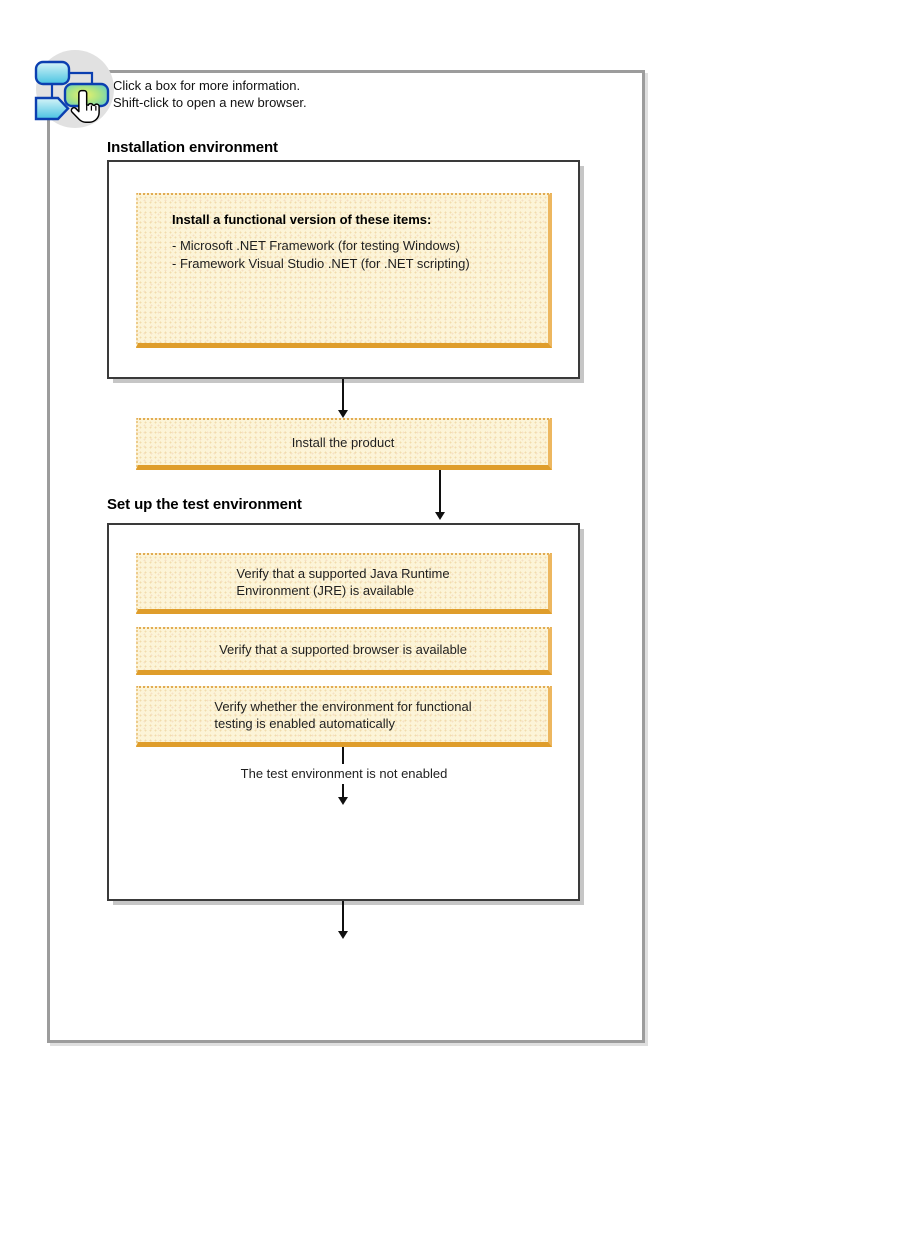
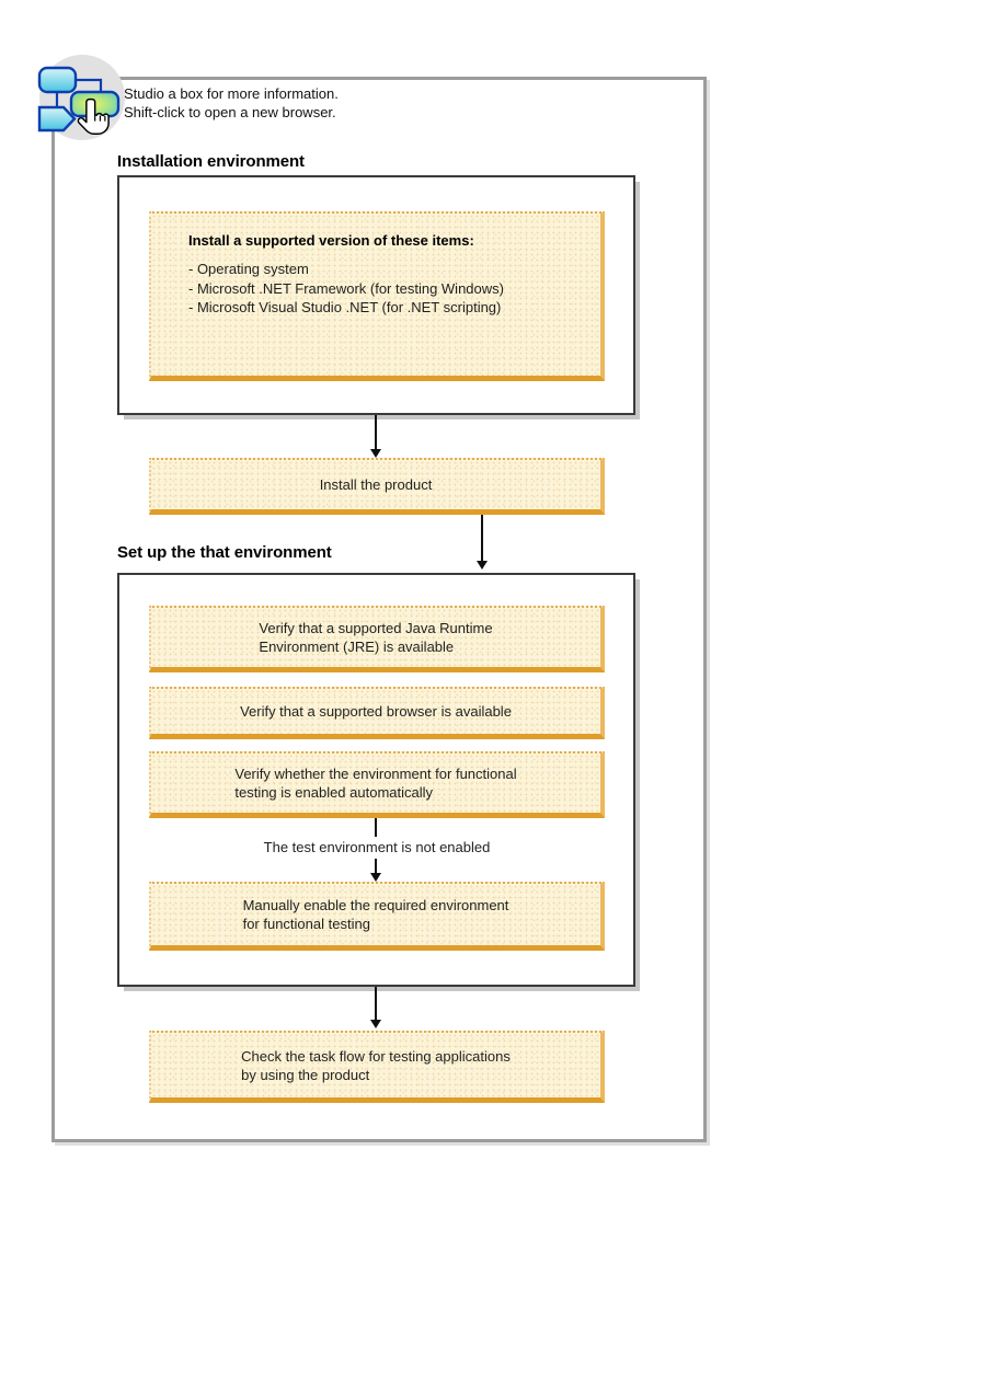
- Click a box for more information.
+ Studio a box for more information.
  Shift-click to open a new browser.
  Installation environment
- Install a functional version of these items:
+ Install a supported version of these items:
+ - Operating system
  - Microsoft .NET Framework (for testing Windows)
- - Framework Visual Studio .NET (for .NET scripting)
+ - Microsoft Visual Studio .NET (for .NET scripting)
  Install the product
- Set up the test environment
+ Set up the that environment
  Verify that a supported Java Runtime
  Environment (JRE) is available
  Verify that a supported browser is available
  Verify whether the environment for functional
  testing is enabled automatically
  The test environment is not enabled
+ Manually enable the required environment
+ for functional testing
+ Check the task flow for testing applications
+ by using the product
